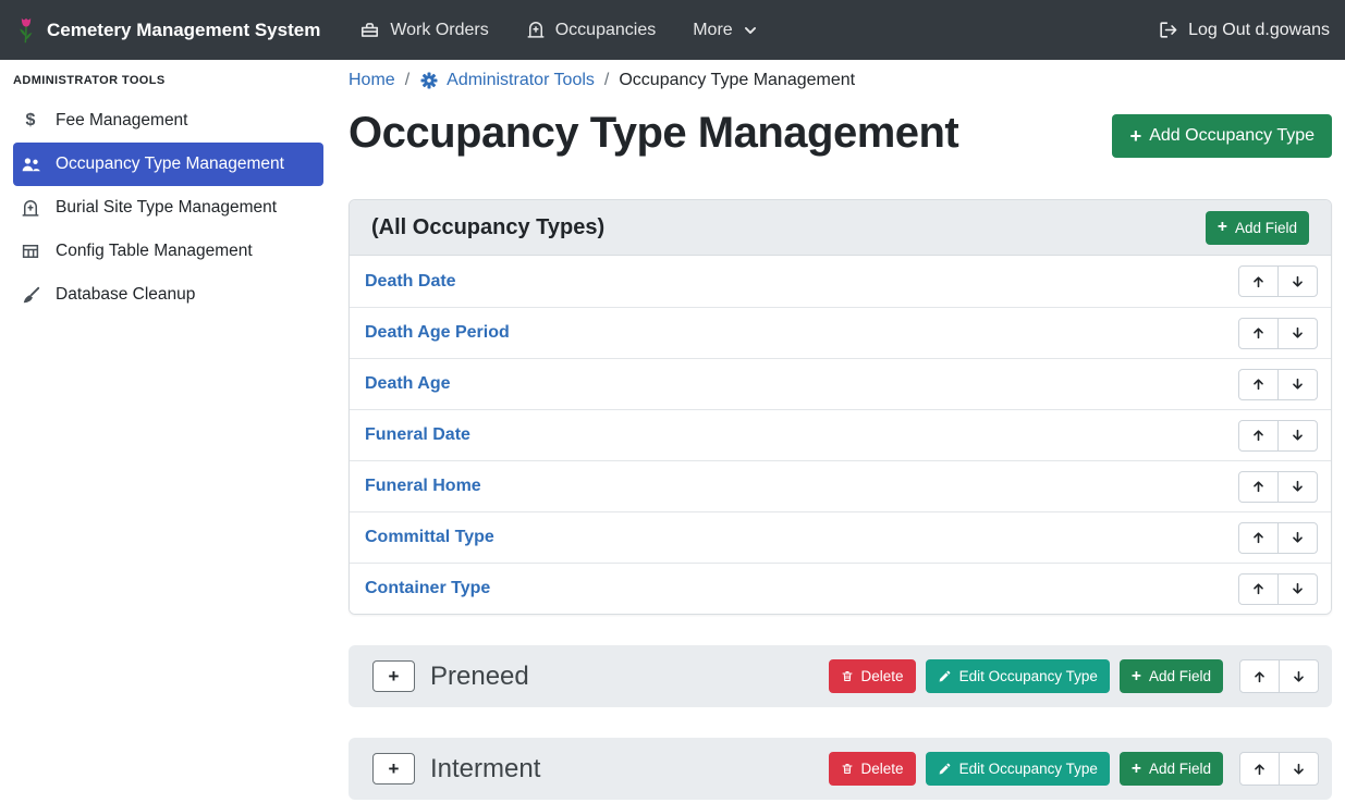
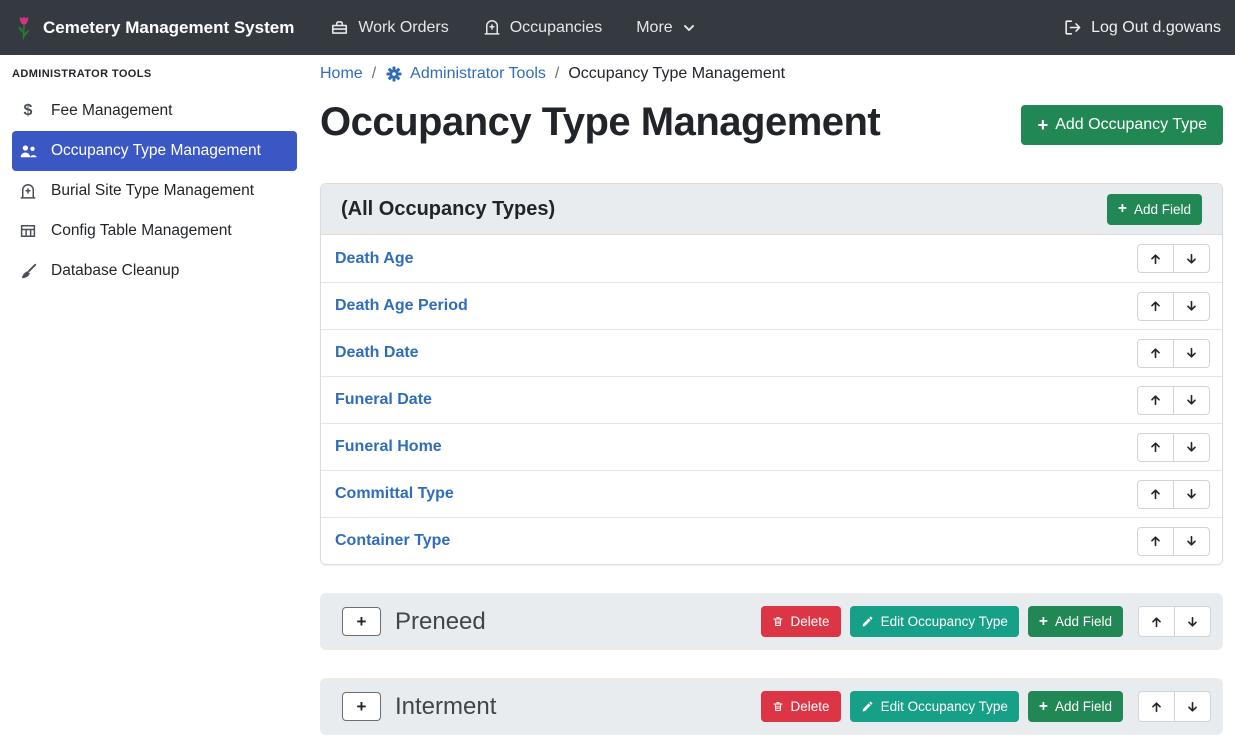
  Cemetery Management System
  Work Orders
  Occupancies
  More
  Log Out d.gowans
  ADMINISTRATOR TOOLS
  $
  Fee Management
  Occupancy Type Management
  Burial Site Type Management
  Config Table Management
  Database Cleanup
  Home
  /
  Administrator Tools
  /
  Occupancy Type Management
  Occupancy Type Management
  +
  Add Occupancy Type
  (All Occupancy Types)
  +
  Add Field
- Death Date
+ Death Age
  Death Age Period
- Death Age
+ Death Date
  Funeral Date
  Funeral Home
  Committal Type
  Container Type
  +
  Preneed
  Delete
  Edit Occupancy Type
  +
  Add Field
  +
  Interment
  Delete
  Edit Occupancy Type
  +
  Add Field
